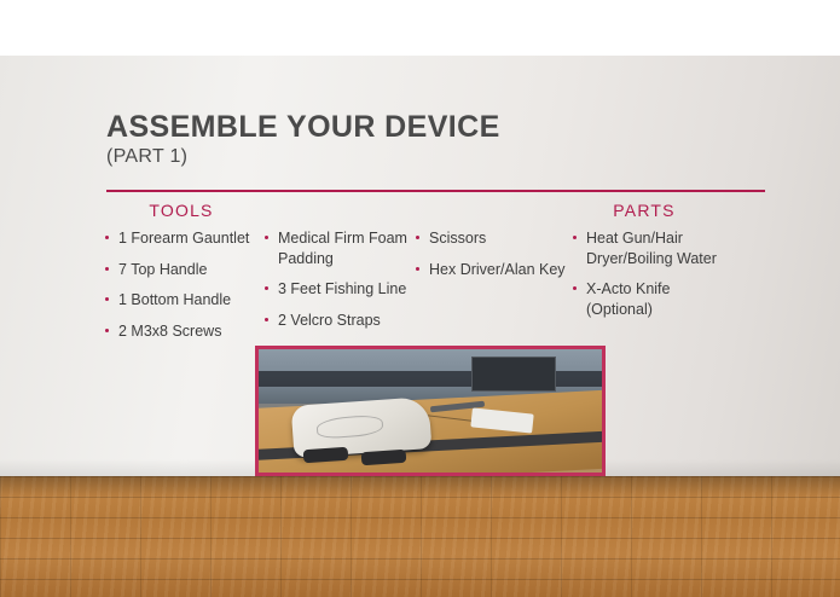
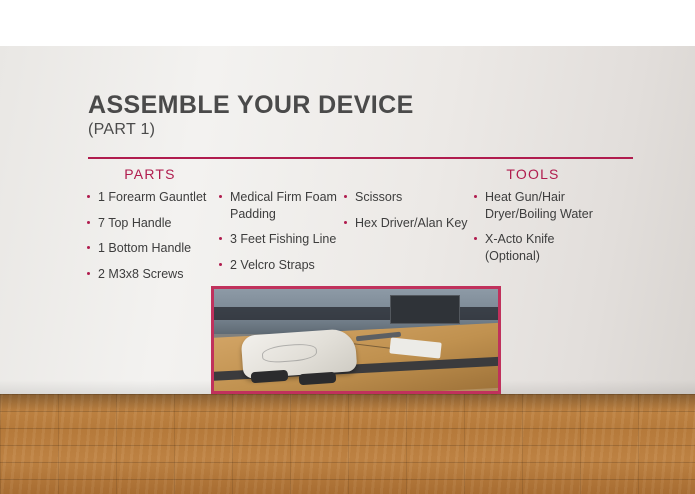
  ASSEMBLE YOUR DEVICE
  (PART 1)
- TOOLS
+ PARTS
  1 Forearm Gauntlet
  7 Top Handle
  1 Bottom Handle
  2 M3x8 Screws
  Medical Firm Foam Padding
  3 Feet Fishing Line
  2 Velcro Straps
  Scissors
  Hex Driver/Alan Key
- PARTS
+ TOOLS
  Heat Gun/Hair Dryer/Boiling Water
  X-Acto Knife (Optional)
